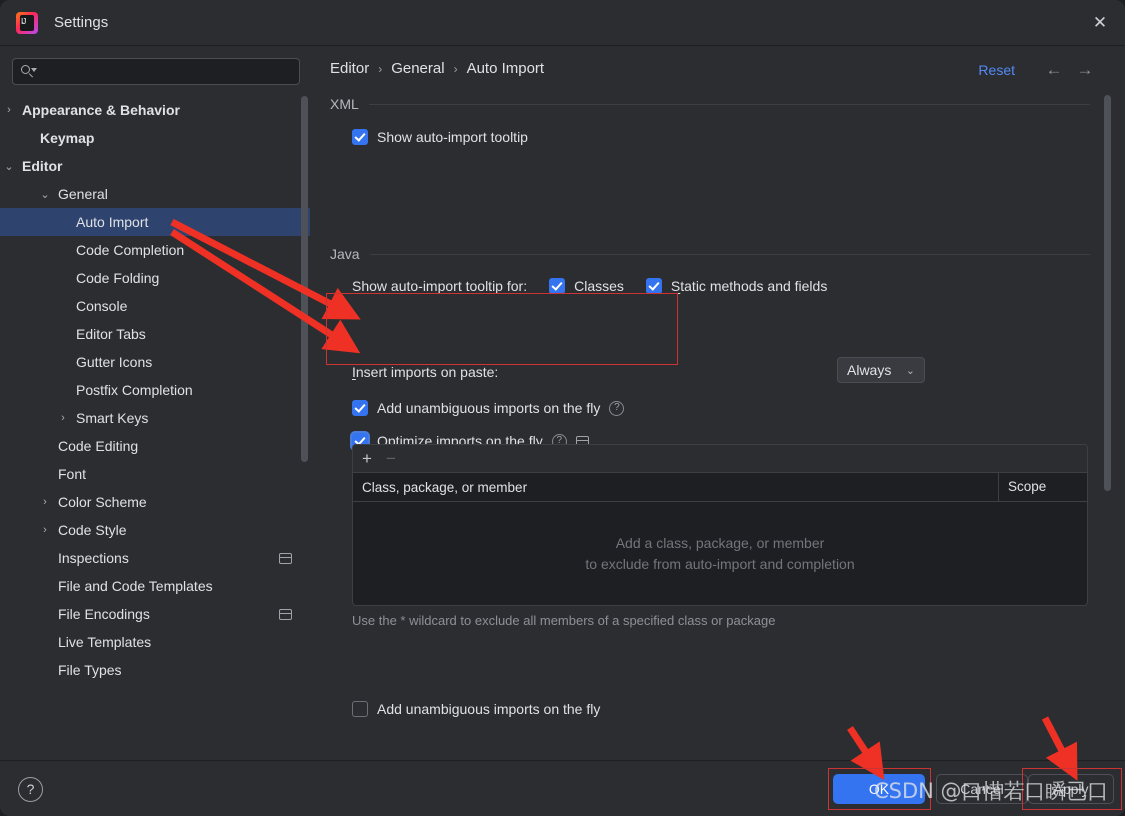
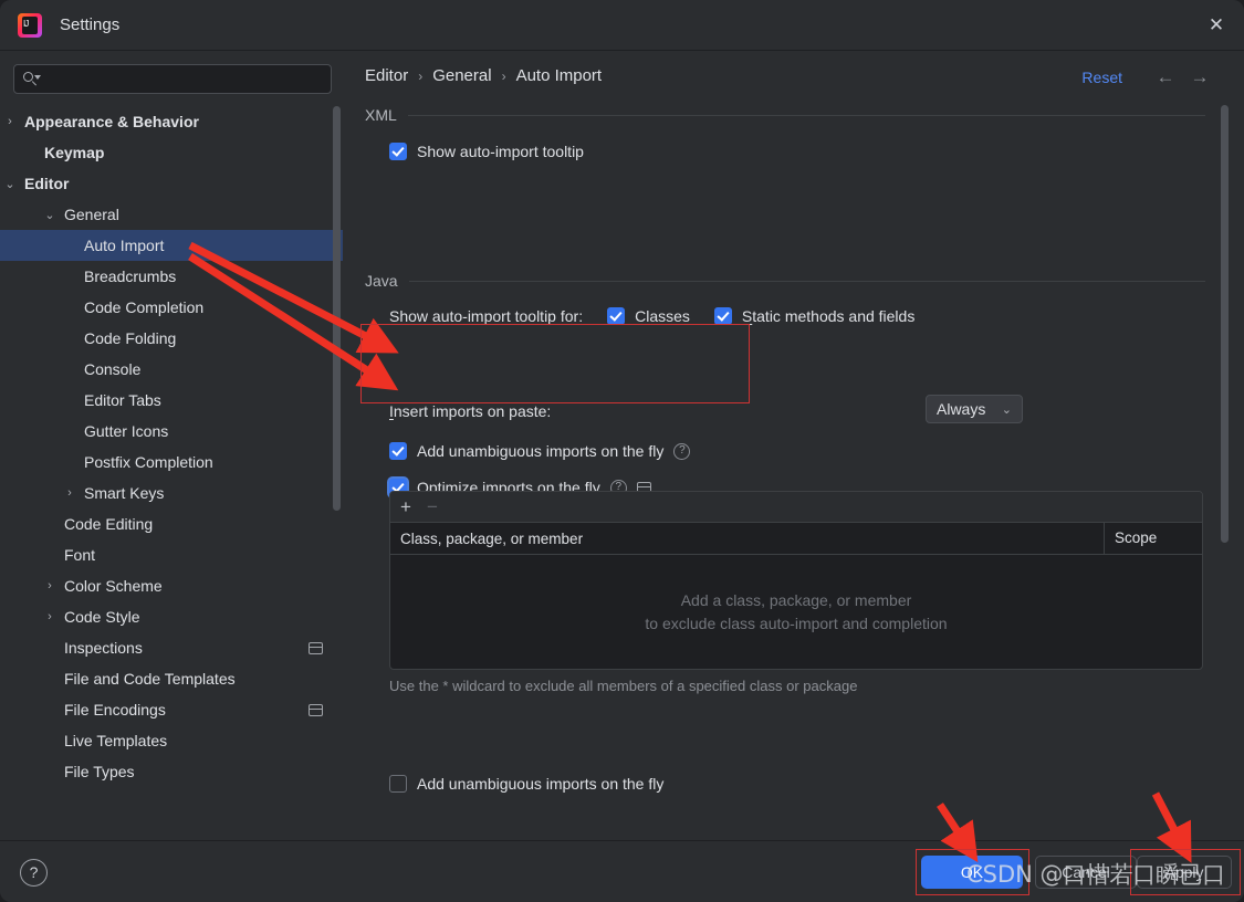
  IJ
  Settings
  ✕
  ›
  Appearance & Behavior
  Keymap
  ⌄
  Editor
  ⌄
  General
  Auto Import
+ Breadcrumbs
  Code Completion
  Code Folding
  Console
  Editor Tabs
  Gutter Icons
  Postfix Completion
  ›
  Smart Keys
  Code Editing
  Font
  ›
  Color Scheme
  ›
  Code Style
  Inspections
  File and Code Templates
  File Encodings
  Live Templates
  File Types
  Editor
  ›
  General
  ›
  Auto Import
  Reset
  ←
  →
  XML
  Show auto-import tooltip
  Java
  Show auto-import tooltip for:
  Classes
  Static methods and fields
  Insert imports on paste:
  Always
  ⌄
  Add unambiguous imports on the fly
  ?
  Optimize imports on the fly
  ?
  +
  −
  Class, package, or member
  Scope
  Add a class, package, or member
- to exclude from auto-import and completion
+ to exclude class auto-import and completion
  Use the * wildcard to exclude all members of a specified class or package
  Add unambiguous imports on the fly
  ?
  OK
  Cancel
  Apply
  CSDN @口惜若口瞬已口
